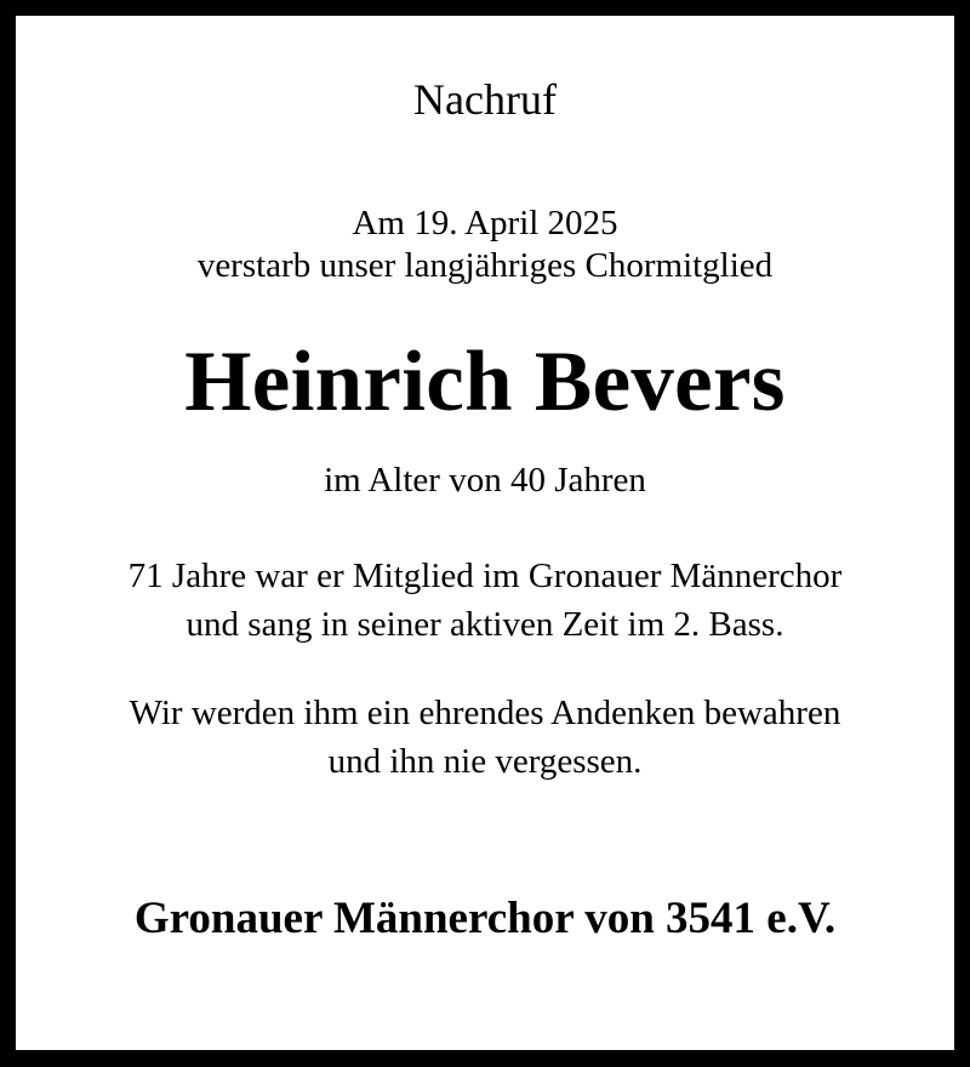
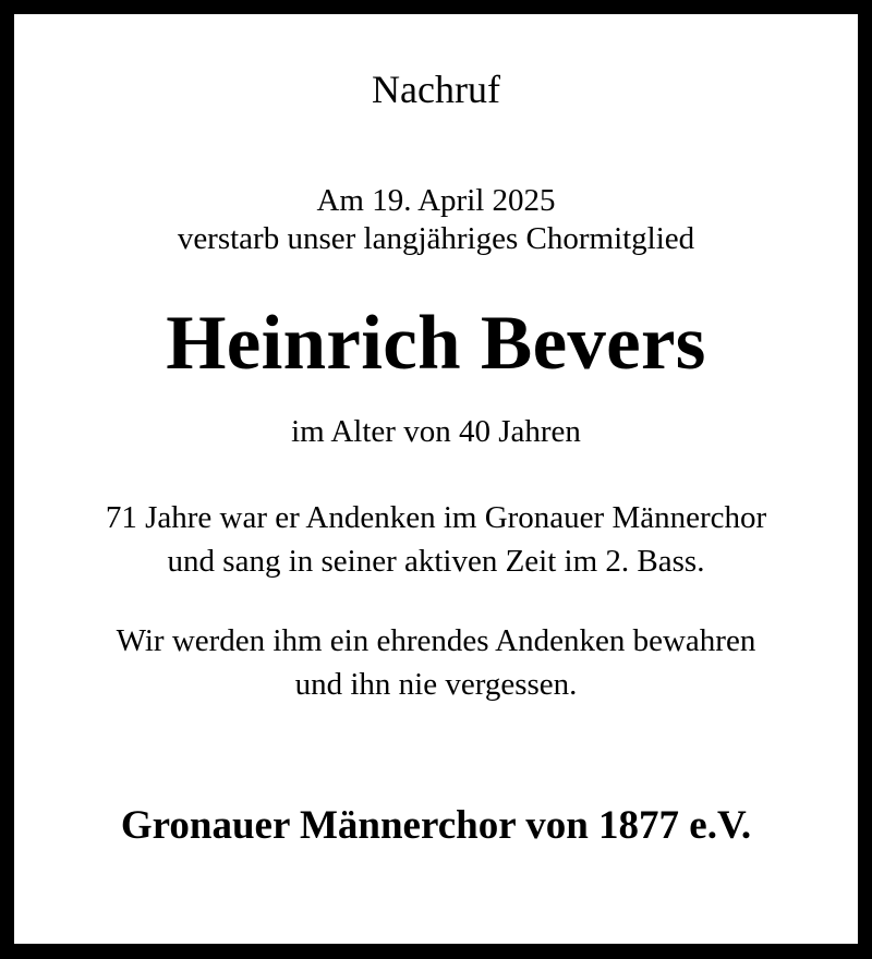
  Nachruf
  Am 19. April 2025
  verstarb unser langjähriges Chormitglied
  Heinrich Bevers
  im Alter von 40 Jahren
- 71 Jahre war er Mitglied im Gronauer Männerchor
+ 71 Jahre war er Andenken im Gronauer Männerchor
  und sang in seiner aktiven Zeit im 2. Bass.
  Wir werden ihm ein ehrendes Andenken bewahren
  und ihn nie vergessen.
- Gronauer Männerchor von 3541 e.V.
+ Gronauer Männerchor von 1877 e.V.
